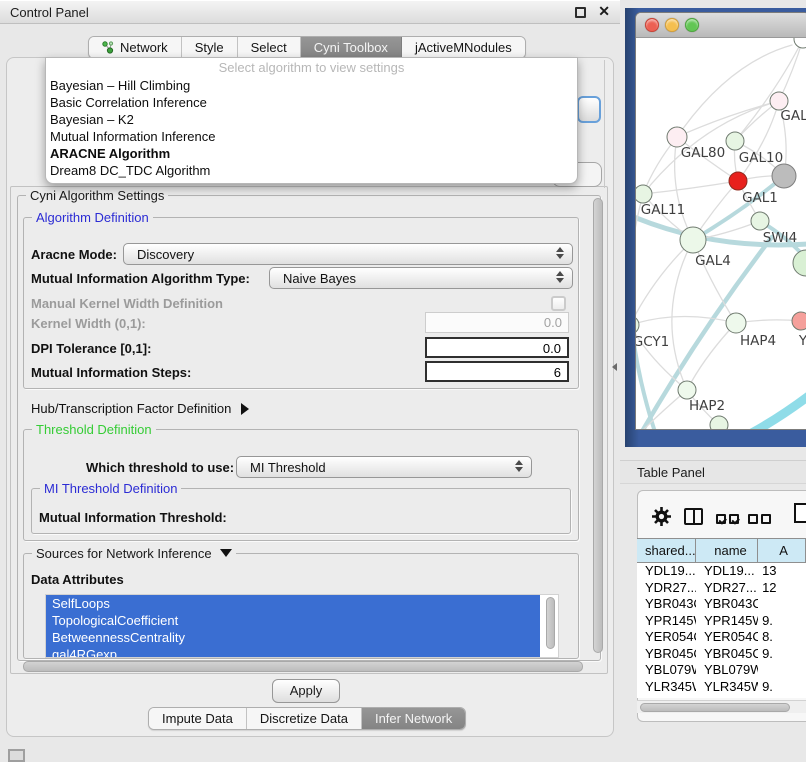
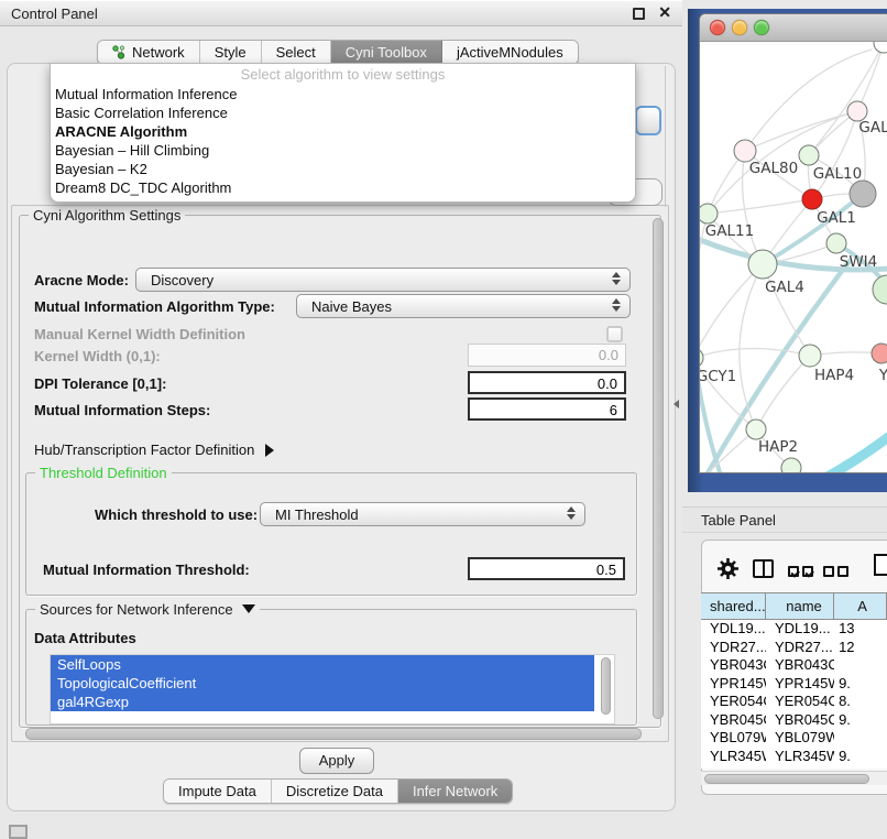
  Control Panel
  ✕
  Network
  Style
  Select
  Cyni Toolbox
  jActiveMNodules
  Cyni Algorithm Settings
- Algorithm Definition
  Aracne Mode:
  Discovery
  Mutual Information Algorithm Type:
  Naive Bayes
  Manual Kernel Width Definition
  Kernel Width (0,1):
  0.0
  DPI Tolerance [0,1]:
  0.0
  Mutual Information Steps:
  6
  Hub/Transcription Factor Definition
  Threshold Definition
  Which threshold to use:
  MI Threshold
- MI Threshold Definition
  Mutual Information Threshold:
+ 0.5
  Sources for Network Inference
  Data Attributes
  SelfLoops
  TopologicalCoefficient
- BetweennessCentrality
  gal4RGexp
  Apply
  Impute Data
  Discretize Data
  Infer Network
  Select algorithm to view settings
- Bayesian – Hill Climbing
+ Mutual Information Inference
  Basic Correlation Inference
- Bayesian – K2
+ ARACNE Algorithm
- Mutual Information Inference
+ Bayesian – Hill Climbing
- ARACNE Algorithm
+ Bayesian – K2
  Dream8 DC_TDC Algorithm
  GAL
  GAL80
  GAL10
  GAL1
  GAL11
  SWI4
  GAL4
  GCY1
  HAP4
  Y
  HAP2
  Table Panel
  shared...
  name
  A
  YDL19...
  YDL19...
  13
  YDR27...
  YDR27...
  12
  YBR043
  YBR043C
  YPR145
  YPR145
  9.
  YER054
  YER054C
  8.
  YBR045
  YBR045C
  9.
  YBL079
  YBL079W
  YLR345
  YLR345W
  9.
